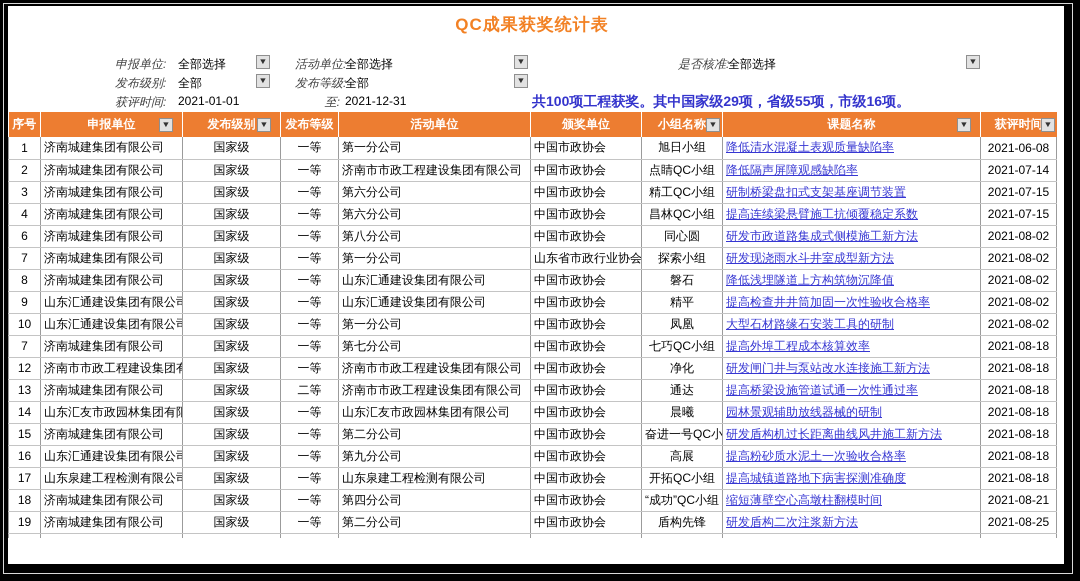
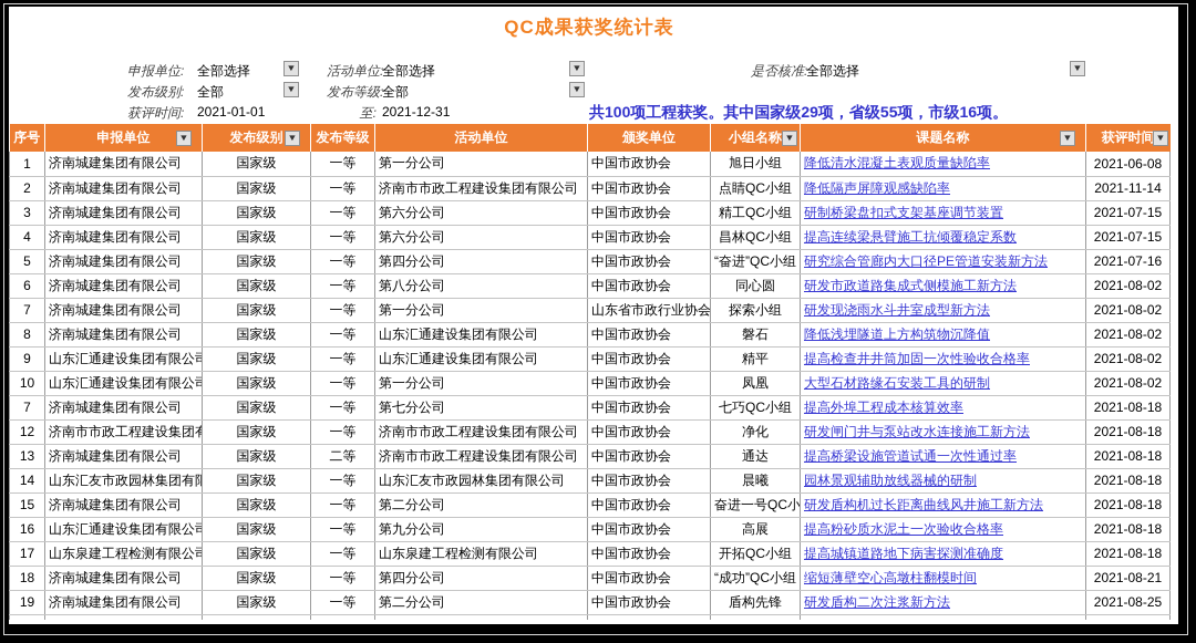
  QC成果获奖统计表
  申报单位:
  全部选择
  ▼
  活动单位:
  全部选择
  ▼
  是否核准:
  全部选择
  ▼
  发布级别:
  全部
  ▼
  发布等级:
  全部
  ▼
  获评时间:
  2021-01-01
  至:
  2021-12-31
  共100项工程获奖。其中国家级29项，省级55项，市级16项。
  序号	申报单位 ▼	发布级别 ▼	发布等级	活动单位	颁奖单位	小组名称 ▼	课题名称 ▼	获评时间 ▼
  1	济南城建集团有限公司	国家级	一等	第一分公司	中国市政协会	旭日小组	降低清水混凝土表观质量缺陷率	2021-06-08
- 2	济南城建集团有限公司	国家级	一等	济南市市政工程建设集团有限公司	中国市政协会	点睛QC小组	降低隔声屏障观感缺陷率	2021-07-14
+ 2	济南城建集团有限公司	国家级	一等	济南市市政工程建设集团有限公司	中国市政协会	点睛QC小组	降低隔声屏障观感缺陷率	2021-11-14
  3	济南城建集团有限公司	国家级	一等	第六分公司	中国市政协会	精工QC小组	研制桥梁盘扣式支架基座调节装置	2021-07-15
  4	济南城建集团有限公司	国家级	一等	第六分公司	中国市政协会	昌林QC小组	提高连续梁悬臂施工抗倾覆稳定系数	2021-07-15
+ 5	济南城建集团有限公司	国家级	一等	第四分公司	中国市政协会	“奋进”QC小组	研究综合管廊内大口径PE管道安装新方法	2021-07-16
  6	济南城建集团有限公司	国家级	一等	第八分公司	中国市政协会	同心圆	研发市政道路集成式侧模施工新方法	2021-08-02
  7	济南城建集团有限公司	国家级	一等	第一分公司	山东省市政行业协会	探索小组	研发现浇雨水斗井室成型新方法	2021-08-02
  8	济南城建集团有限公司	国家级	一等	山东汇通建设集团有限公司	中国市政协会	磐石	降低浅埋隧道上方构筑物沉降值	2021-08-02
  9	山东汇通建设集团有限公	国家级	一等	山东汇通建设集团有限公司	中国市政协会	精平	提高检查井井筒加固一次性验收合格率	2021-08-02
  10	山东汇通建设集团有限公	国家级	一等	第一分公司	中国市政协会	凤凰	大型石材路缘石安装工具的研制	2021-08-02
  7	济南城建集团有限公司	国家级	一等	第七分公司	中国市政协会	七巧QC小组	提高外埠工程成本核算效率	2021-08-18
  12	济南市市政工程建设集团	国家级	一等	济南市市政工程建设集团有限公司	中国市政协会	净化	研发闸门井与泵站改水连接施工新方法	2021-08-18
  13	济南城建集团有限公司	国家级	二等	济南市市政工程建设集团有限公司	中国市政协会	通达	提高桥梁设施管道试通一次性通过率	2021-08-18
  14	山东汇友市政园林集团有	国家级	一等	山东汇友市政园林集团有限公司	中国市政协会	晨曦	园林景观辅助放线器械的研制	2021-08-18
  15	济南城建集团有限公司	国家级	一等	第二分公司	中国市政协会	奋进一号QC小	研发盾构机过长距离曲线风井施工新方法	2021-08-18
  16	山东汇通建设集团有限公	国家级	一等	第九分公司	中国市政协会	高展	提高粉砂质水泥土一次验收合格率	2021-08-18
  17	山东泉建工程检测有限公	国家级	一等	山东泉建工程检测有限公司	中国市政协会	开拓QC小组	提高城镇道路地下病害探测准确度	2021-08-18
  18	济南城建集团有限公司	国家级	一等	第四分公司	中国市政协会	“成功”QC小组	缩短薄壁空心高墩柱翻模时间	2021-08-21
  19	济南城建集团有限公司	国家级	一等	第二分公司	中国市政协会	盾构先锋	研发盾构二次注浆新方法	2021-08-25
